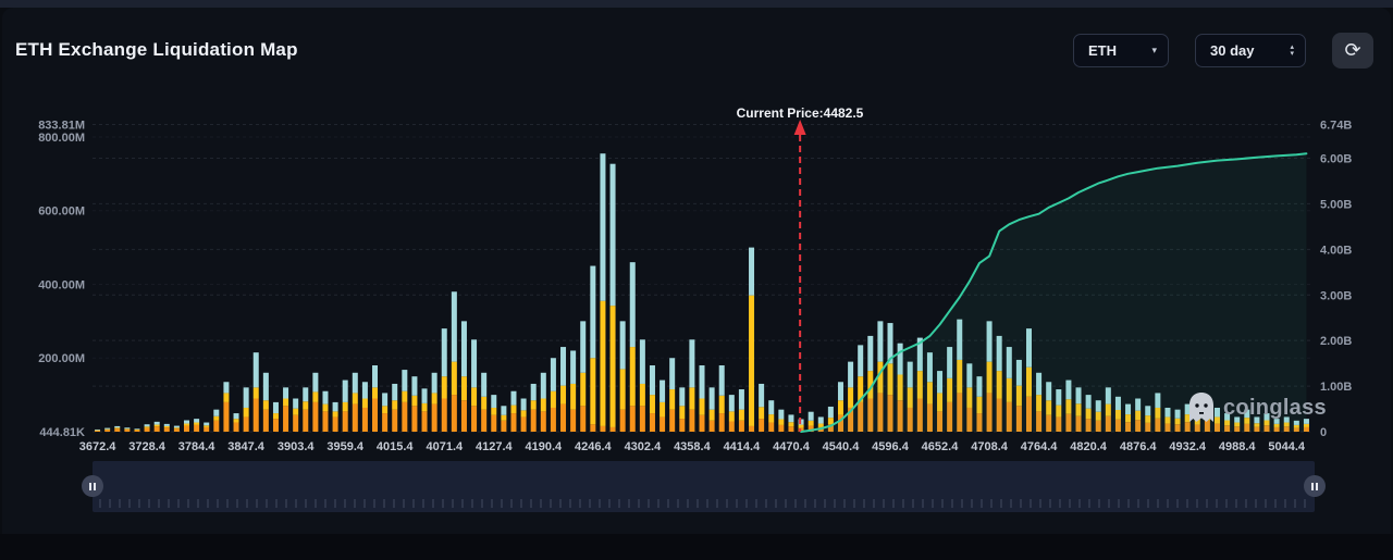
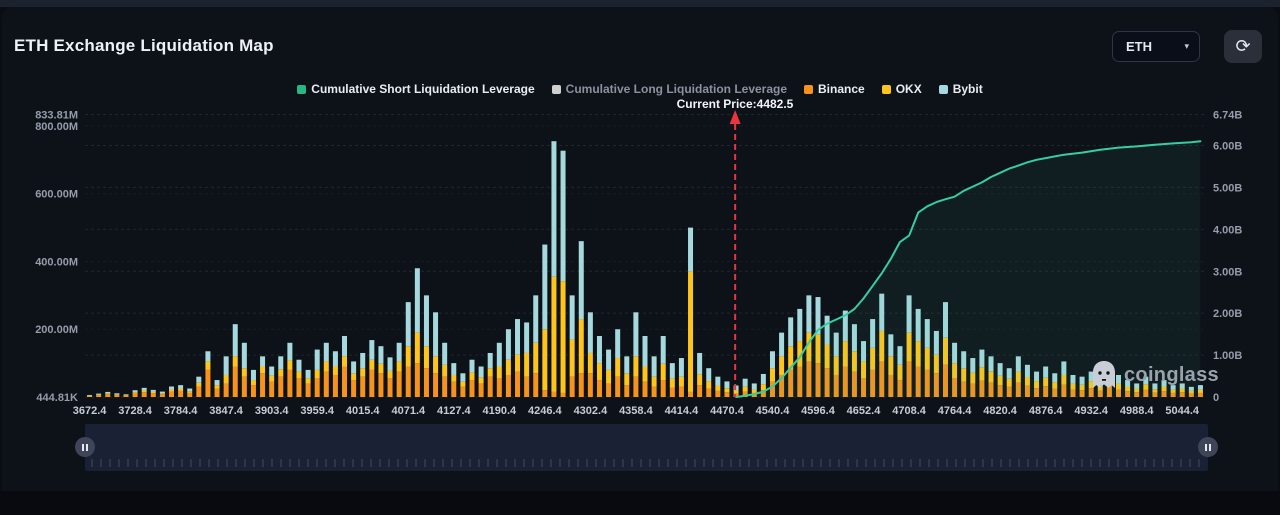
  ETH Exchange Liquidation Map
  ETH
  ▾
- 30 day
  ⟳
+ Cumulative Short Liquidation Leverage
+ Cumulative Long Liquidation Leverage
+ Binance
+ OKX
+ Bybit
  Current Price:4482.5
  833.81M
  800.00M
  600.00M
  400.00M
  200.00M
  444.81K
  6.74B
  6.00B
  5.00B
  4.00B
  3.00B
  2.00B
  1.00B
  0
  3672.4
  3728.4
  3784.4
  3847.4
  3903.4
  3959.4
  4015.4
  4071.4
  4127.4
  4190.4
  4246.4
  4302.4
  4358.4
  4414.4
  4470.4
  4540.4
  4596.4
  4652.4
  4708.4
  4764.4
  4820.4
  4876.4
  4932.4
  4988.4
  5044.4
  coinglass
